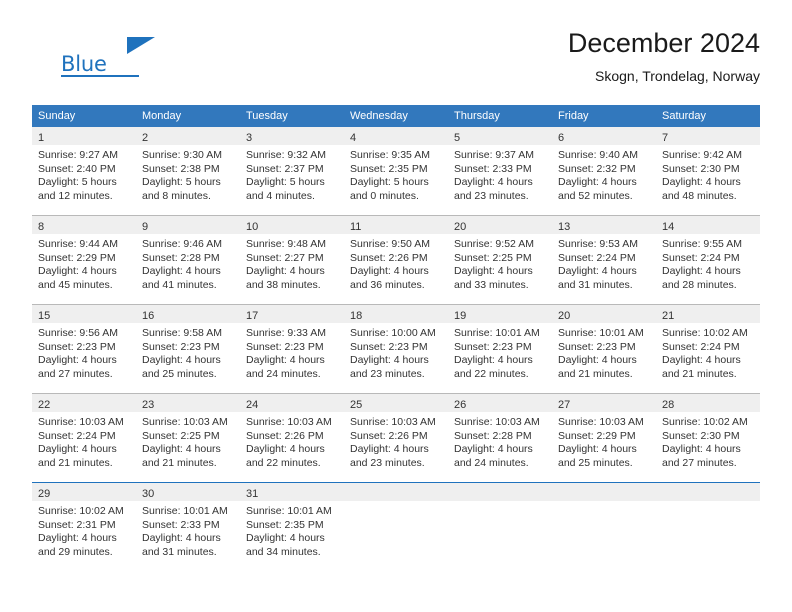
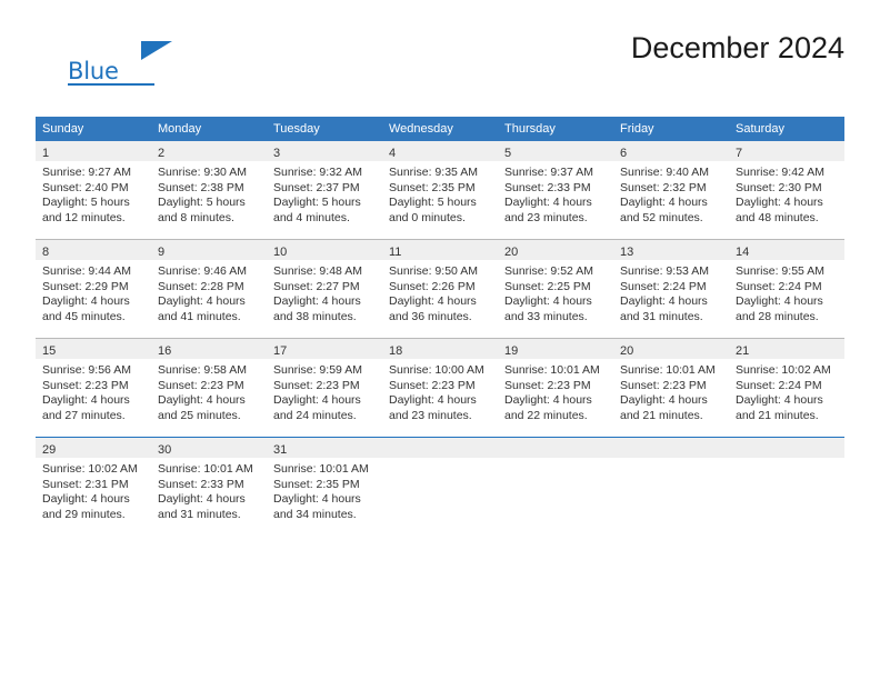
  Blue
  December 2024
- Skogn, Trondelag, Norway
  Sunday	Monday	Tuesday	Wednesday	Thursday	Friday	Saturday
  1Sunrise: 9:27 AMSunset: 2:40 PMDaylight: 5 hoursand 12 minutes.	2Sunrise: 9:30 AMSunset: 2:38 PMDaylight: 5 hoursand 8 minutes.	3Sunrise: 9:32 AMSunset: 2:37 PMDaylight: 5 hoursand 4 minutes.	4Sunrise: 9:35 AMSunset: 2:35 PMDaylight: 5 hoursand 0 minutes.	5Sunrise: 9:37 AMSunset: 2:33 PMDaylight: 4 hoursand 23 minutes.	6Sunrise: 9:40 AMSunset: 2:32 PMDaylight: 4 hoursand 52 minutes.	7Sunrise: 9:42 AMSunset: 2:30 PMDaylight: 4 hoursand 48 minutes.
  8Sunrise: 9:44 AMSunset: 2:29 PMDaylight: 4 hoursand 45 minutes.	9Sunrise: 9:46 AMSunset: 2:28 PMDaylight: 4 hoursand 41 minutes.	10Sunrise: 9:48 AMSunset: 2:27 PMDaylight: 4 hoursand 38 minutes.	11Sunrise: 9:50 AMSunset: 2:26 PMDaylight: 4 hoursand 36 minutes.	20Sunrise: 9:52 AMSunset: 2:25 PMDaylight: 4 hoursand 33 minutes.	13Sunrise: 9:53 AMSunset: 2:24 PMDaylight: 4 hoursand 31 minutes.	14Sunrise: 9:55 AMSunset: 2:24 PMDaylight: 4 hoursand 28 minutes.
- 15Sunrise: 9:56 AMSunset: 2:23 PMDaylight: 4 hoursand 27 minutes.	16Sunrise: 9:58 AMSunset: 2:23 PMDaylight: 4 hoursand 25 minutes.	17Sunrise: 9:33 AMSunset: 2:23 PMDaylight: 4 hoursand 24 minutes.	18Sunrise: 10:00 AMSunset: 2:23 PMDaylight: 4 hoursand 23 minutes.	19Sunrise: 10:01 AMSunset: 2:23 PMDaylight: 4 hoursand 22 minutes.	20Sunrise: 10:01 AMSunset: 2:23 PMDaylight: 4 hoursand 21 minutes.	21Sunrise: 10:02 AMSunset: 2:24 PMDaylight: 4 hoursand 21 minutes.
+ 15Sunrise: 9:56 AMSunset: 2:23 PMDaylight: 4 hoursand 27 minutes.	16Sunrise: 9:58 AMSunset: 2:23 PMDaylight: 4 hoursand 25 minutes.	17Sunrise: 9:59 AMSunset: 2:23 PMDaylight: 4 hoursand 24 minutes.	18Sunrise: 10:00 AMSunset: 2:23 PMDaylight: 4 hoursand 23 minutes.	19Sunrise: 10:01 AMSunset: 2:23 PMDaylight: 4 hoursand 22 minutes.	20Sunrise: 10:01 AMSunset: 2:23 PMDaylight: 4 hoursand 21 minutes.	21Sunrise: 10:02 AMSunset: 2:24 PMDaylight: 4 hoursand 21 minutes.
- 22Sunrise: 10:03 AMSunset: 2:24 PMDaylight: 4 hoursand 21 minutes.	23Sunrise: 10:03 AMSunset: 2:25 PMDaylight: 4 hoursand 21 minutes.	24Sunrise: 10:03 AMSunset: 2:26 PMDaylight: 4 hoursand 22 minutes.	25Sunrise: 10:03 AMSunset: 2:26 PMDaylight: 4 hoursand 23 minutes.	26Sunrise: 10:03 AMSunset: 2:28 PMDaylight: 4 hoursand 24 minutes.	27Sunrise: 10:03 AMSunset: 2:29 PMDaylight: 4 hoursand 25 minutes.	28Sunrise: 10:02 AMSunset: 2:30 PMDaylight: 4 hoursand 27 minutes.
  29Sunrise: 10:02 AMSunset: 2:31 PMDaylight: 4 hoursand 29 minutes.	30Sunrise: 10:01 AMSunset: 2:33 PMDaylight: 4 hoursand 31 minutes.	31Sunrise: 10:01 AMSunset: 2:35 PMDaylight: 4 hoursand 34 minutes.
